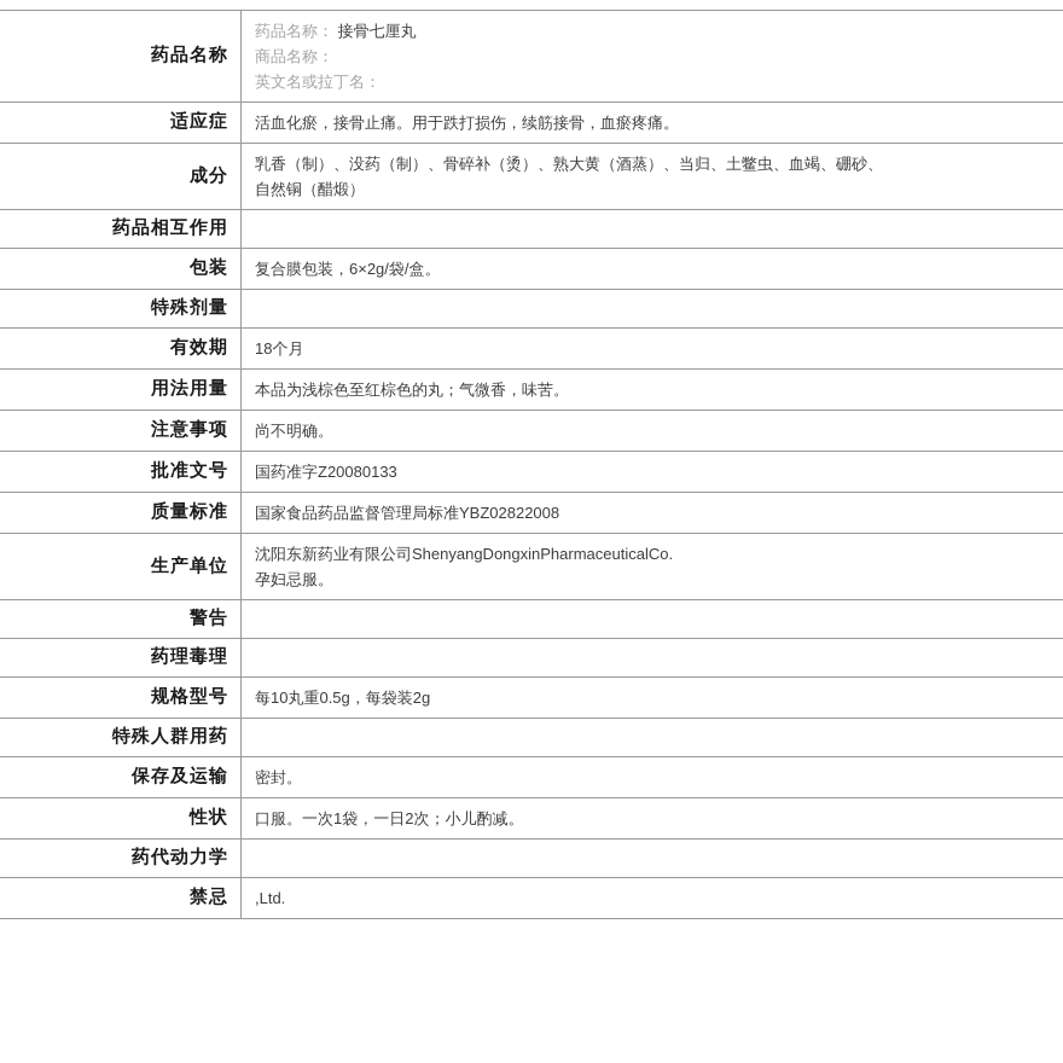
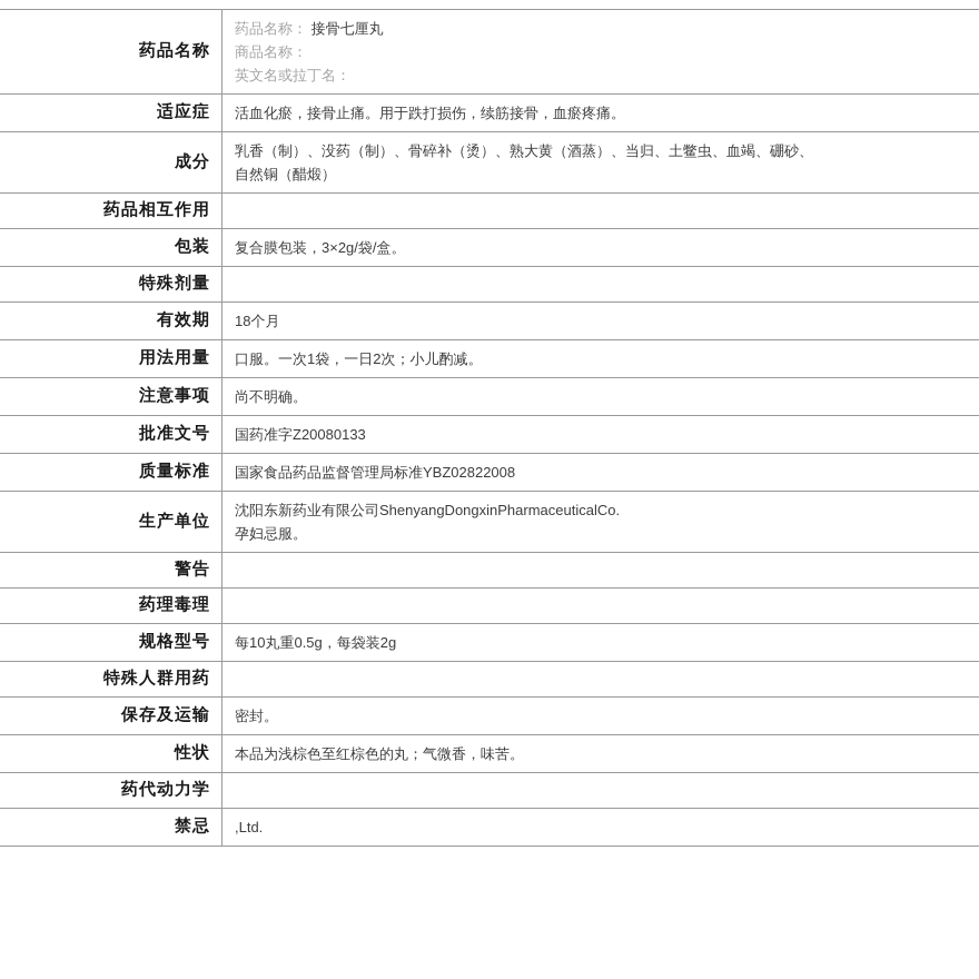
  药品名称
  药品名称： 接骨七厘丸
  商品名称：
  英文名或拉丁名：
  适应症
  活血化瘀，接骨止痛。用于跌打损伤，续筋接骨，血瘀疼痛。
  成分
  乳香（制）、没药（制）、骨碎补（烫）、熟大黄（酒蒸）、当归、土鳖虫、血竭、硼砂、
  自然铜（醋煅）
  药品相互作用
  包装
- 复合膜包装，6×2g/袋/盒。
+ 复合膜包装，3×2g/袋/盒。
  特殊剂量
  有效期
  18个月
  用法用量
- 本品为浅棕色至红棕色的丸；气微香，味苦。
+ 口服。一次1袋，一日2次；小儿酌减。
  注意事项
  尚不明确。
  批准文号
  国药准字Z20080133
  质量标准
  国家食品药品监督管理局标准YBZ02822008
  生产单位
  沈阳东新药业有限公司ShenyangDongxinPharmaceuticalCo.
  孕妇忌服。
  警告
  药理毒理
  规格型号
  每10丸重0.5g，每袋装2g
  特殊人群用药
  保存及运输
  密封。
  性状
- 口服。一次1袋，一日2次；小儿酌减。
+ 本品为浅棕色至红棕色的丸；气微香，味苦。
  药代动力学
  禁忌
  ,Ltd.
